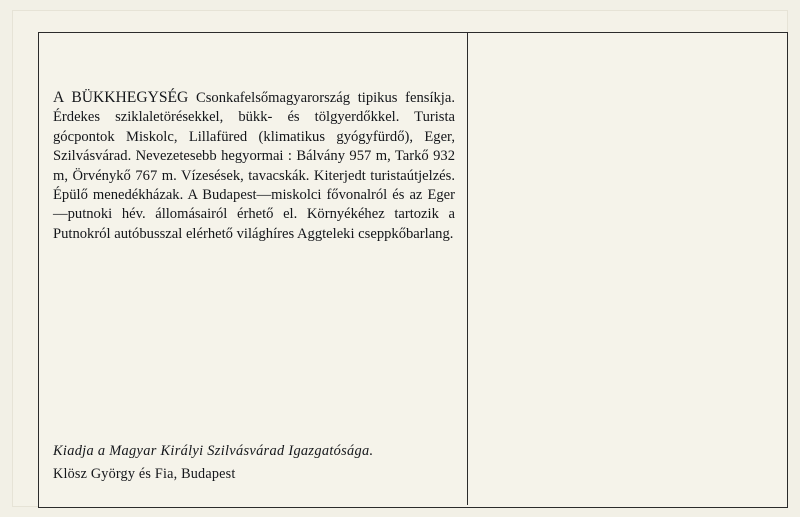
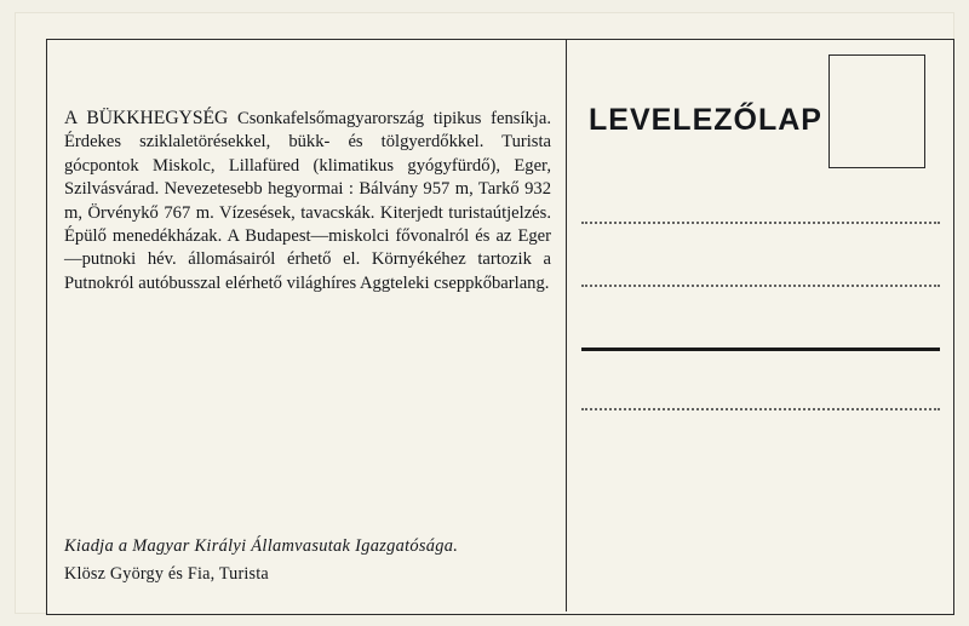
  A BÜKKHEGYSÉG Csonkafelsőmagyarország tipikus fensíkja. Érdekes sziklaletörésekkel, bükk- és tölgyerdőkkel. Turista gócpontok Miskolc, Lillafüred (klimatikus gyógyfürdő), Eger, Szilvásvárad. Nevezetesebb hegyormai : Bálvány 957 m, Tarkő 932 m, Örvénykő 767 m. Vízesések, tavacskák. Kiterjedt turistaútjelzés. Épülő menedékházak. A Budapest—miskolci fővonalról és az Eger—putnoki hév. állomásairól érhető el. Környékéhez tartozik a Putnokról autóbusszal elérhető világhíres Aggteleki cseppkőbarlang.
- Kiadja a Magyar Királyi Szilvásvárad Igazgatósága.
+ Kiadja a Magyar Királyi Államvasutak Igazgatósága.
- Klösz György és Fia, Budapest
+ Klösz György és Fia, Turista
+ LEVELEZŐLAP
